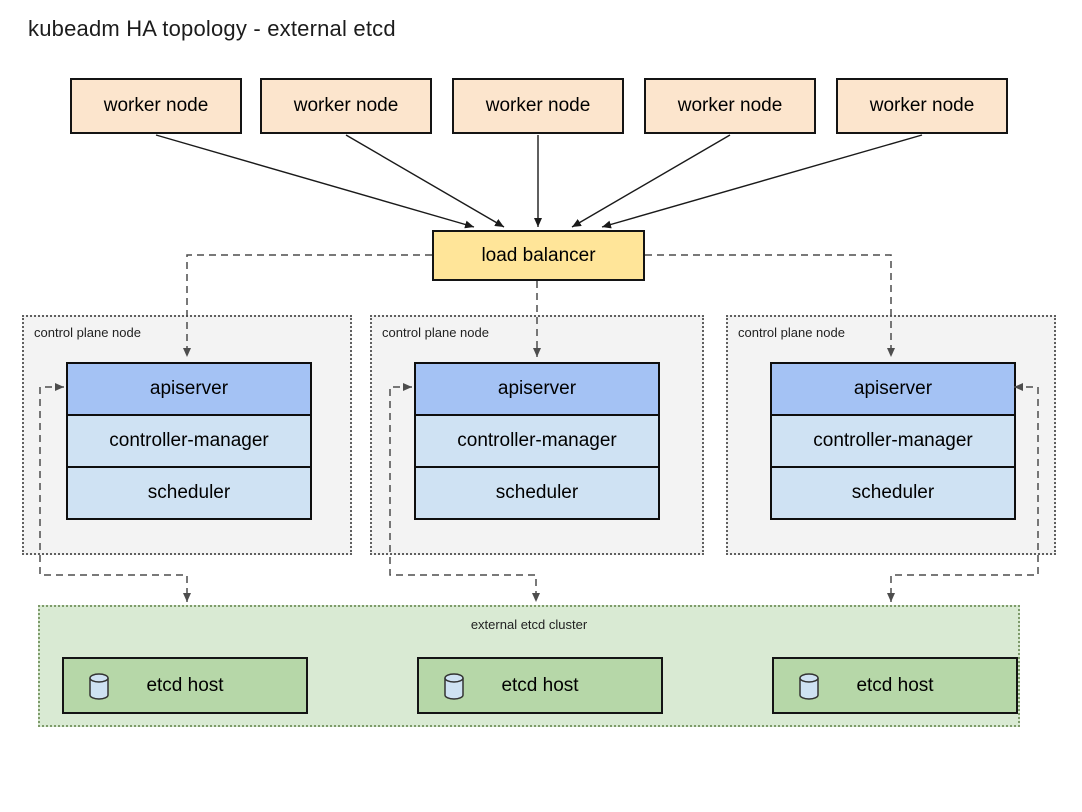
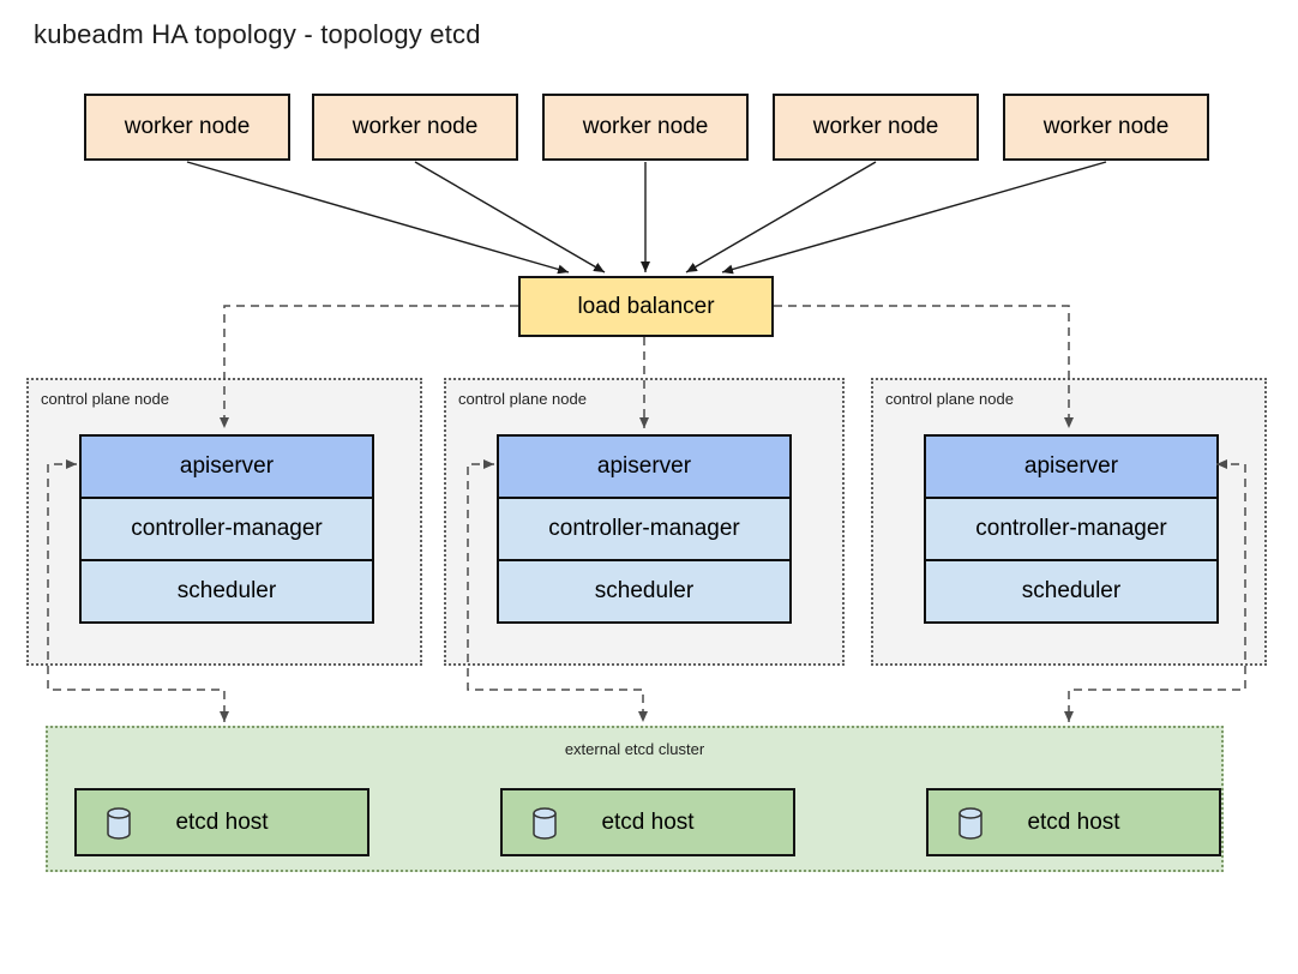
- kubeadm HA topology - external etcd
+ kubeadm HA topology - topology etcd
  worker node
  worker node
  worker node
  worker node
  worker node
  load balancer
  control plane node
  apiserver
  controller-manager
  scheduler
  control plane node
  apiserver
  controller-manager
  scheduler
  control plane node
  apiserver
  controller-manager
  scheduler
  external etcd cluster
  etcd host
  etcd host
  etcd host
